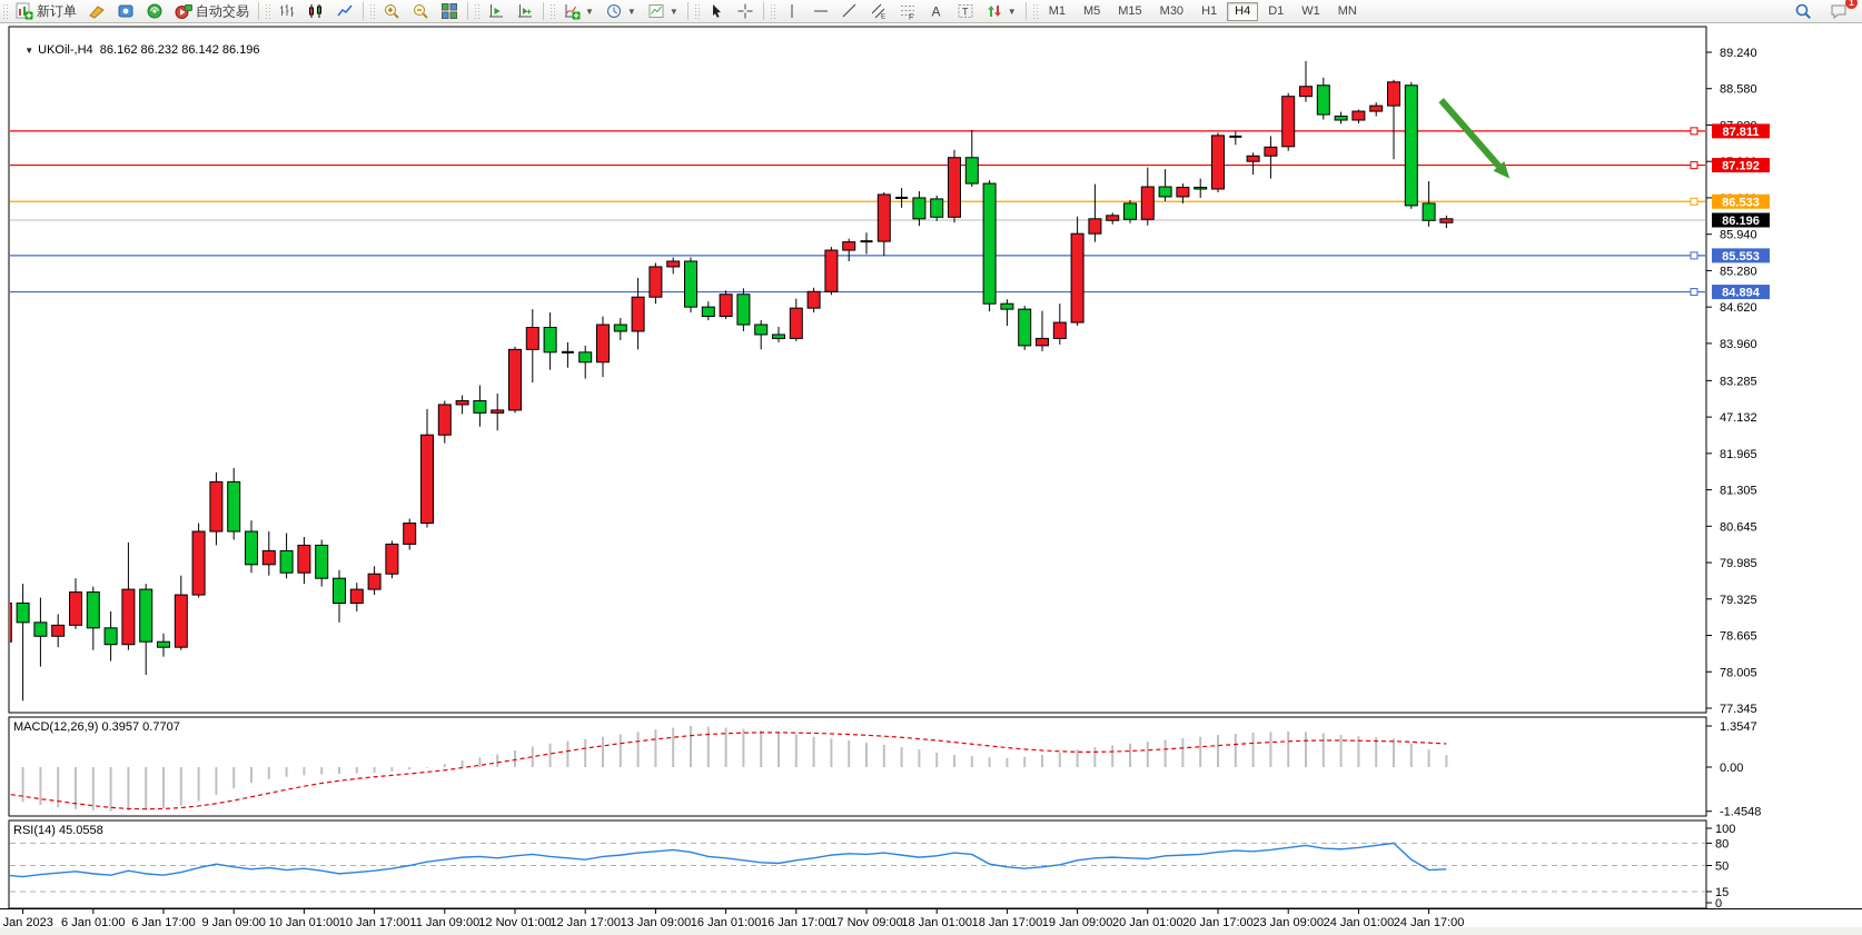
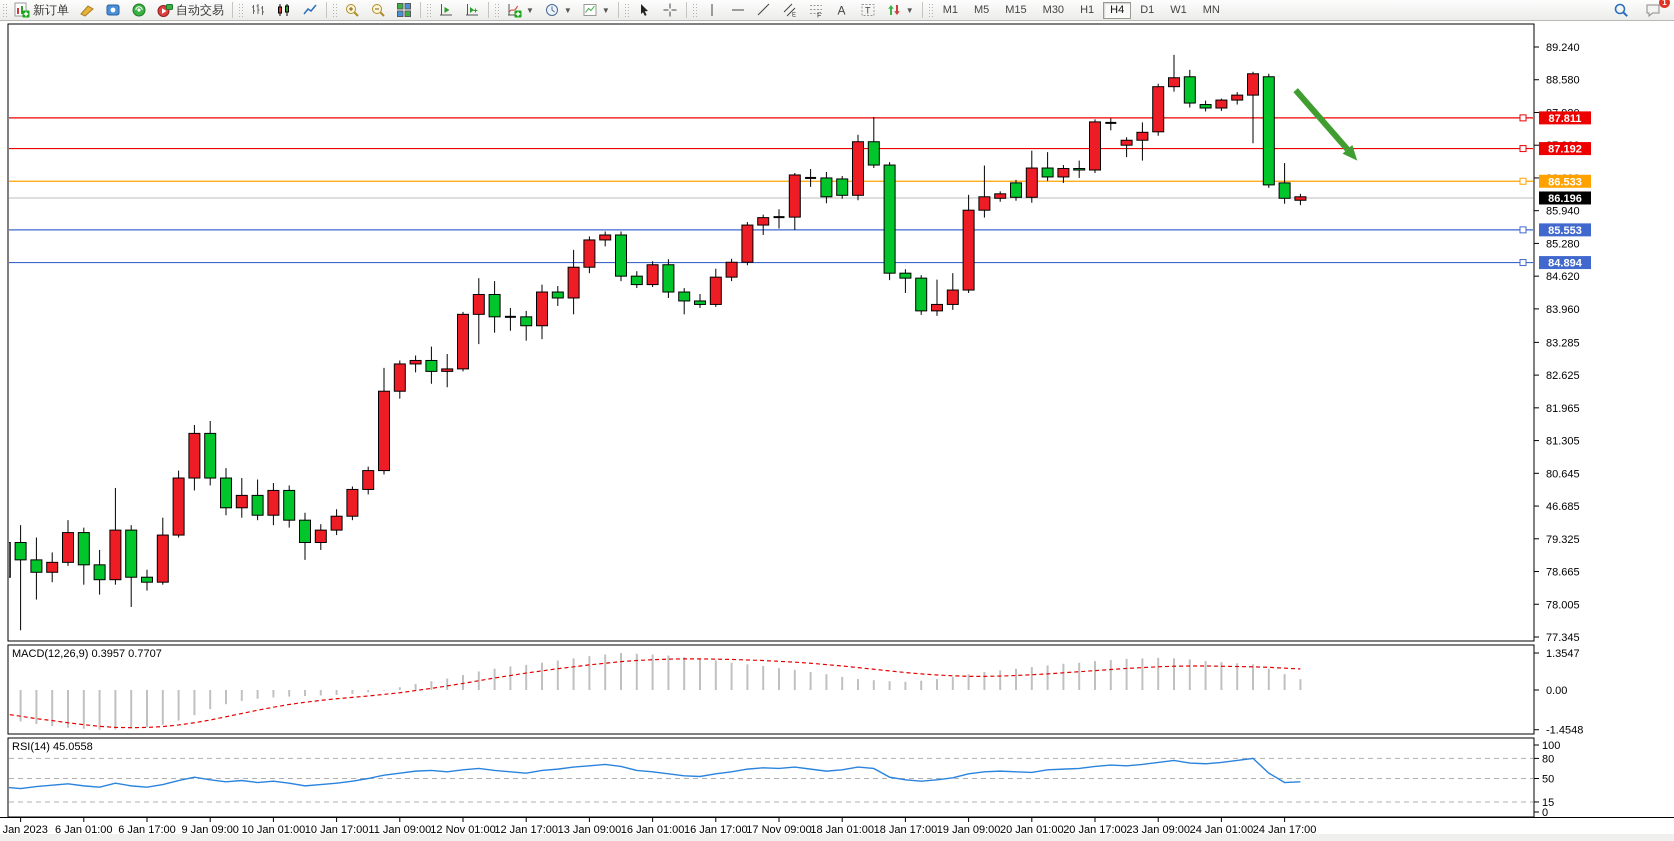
  新订单
  自动交易
  ▼
  ▼
  ▼
  A
  T
  ▼
  M1
  M5
  M15
  M30
  H1
  H4
  D1
  W1
  MN
  1
  89.240
  88.580
  85.940
  85.280
  84.620
  83.960
  83.285
- 47.132
+ 82.625
  81.965
  81.305
  80.645
- 79.985
+ 46.685
  79.325
  78.665
  78.005
  77.345
  87.811
  87.192
  86.533
  85.553
  84.894
  86.196
  1.3547
  0.00
  -1.4548
  100
  80
  50
  15
  0
  Jan 2023
  6 Jan 01:00
  6 Jan 17:00
  9 Jan 09:00
  10 Jan 01:00
  10 Jan 17:00
  11 Jan 09:00
  12 Nov 01:00
  12 Jan 17:00
  13 Jan 09:00
  16 Jan 01:00
  16 Jan 17:00
  17 Nov 09:00
  18 Jan 01:00
  18 Jan 17:00
  19 Jan 09:00
  20 Jan 01:00
  20 Jan 17:00
  23 Jan 09:00
  24 Jan 01:00
  24 Jan 17:00
- ▼ UKOil-,H4 86.162 86.232 86.142 86.196
  MACD(12,26,9) 0.3957 0.7707
  RSI(14) 45.0558
